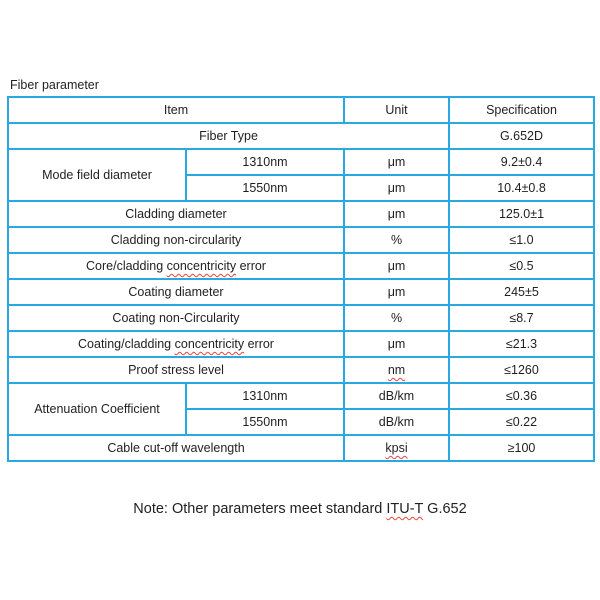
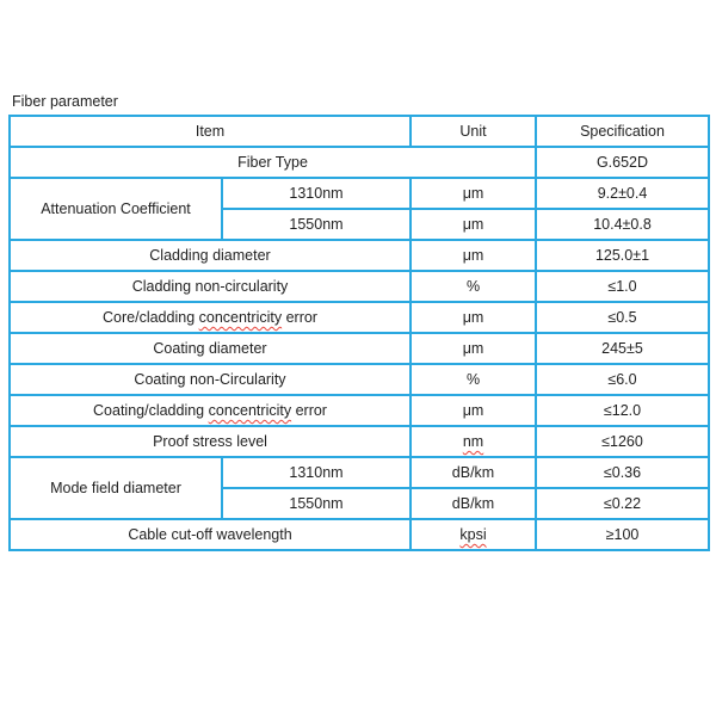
  Fiber parameter
  Item	Unit	Specification
  Fiber Type	G.652D
- Mode field diameter	1310nm	μm	9.2±0.4
+ Attenuation Coefficient	1310nm	μm	9.2±0.4
  1550nm	μm	10.4±0.8
  Cladding diameter	μm	125.0±1
  Cladding non-circularity	%	≤1.0
  Core/cladding concentricity error	μm	≤0.5
  Coating diameter	μm	245±5
- Coating non-Circularity	%	≤8.7
+ Coating non-Circularity	%	≤6.0
- Coating/cladding concentricity error	μm	≤21.3
+ Coating/cladding concentricity error	μm	≤12.0
  Proof stress level	nm	≤1260
- Attenuation Coefficient	1310nm	dB/km	≤0.36
+ Mode field diameter	1310nm	dB/km	≤0.36
  1550nm	dB/km	≤0.22
  Cable cut-off wavelength	kpsi	≥100
- Note: Other parameters meet standard ITU-T G.652
